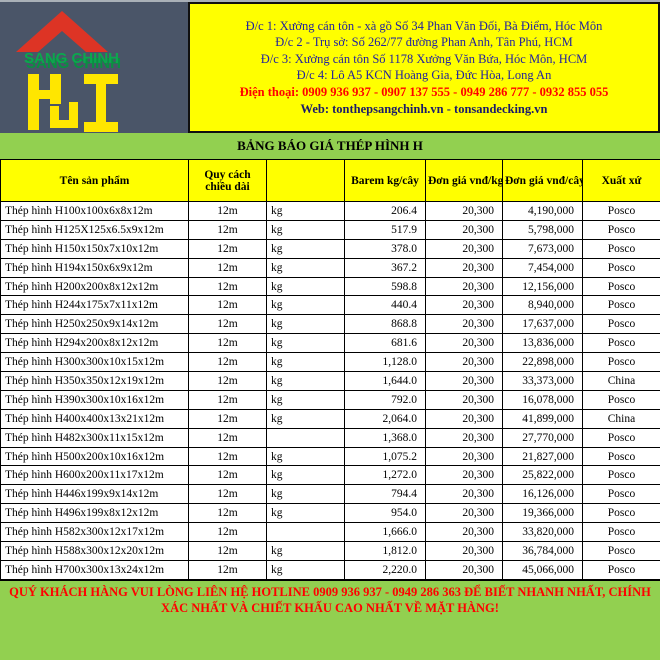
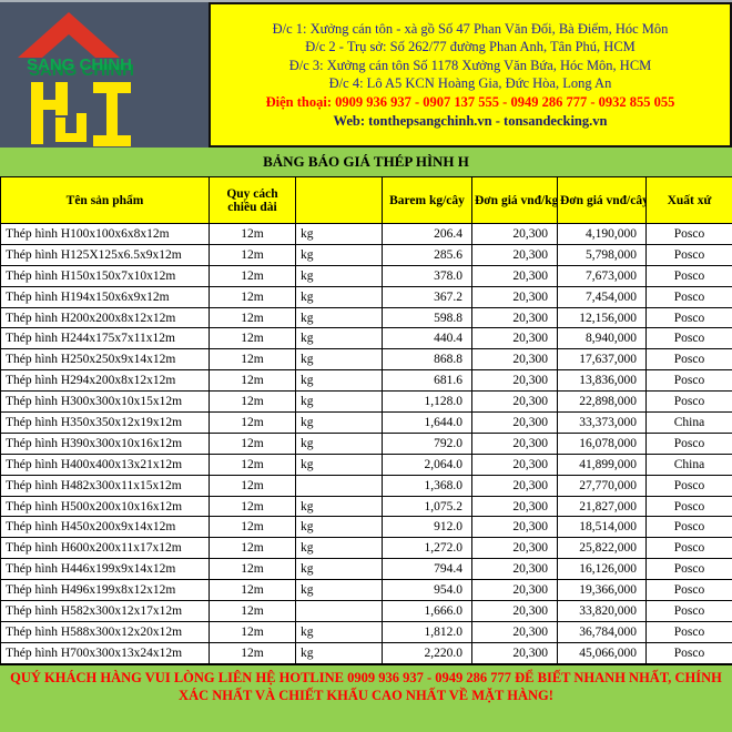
  SANG CHINH
  SANG CHINH
- Đ/c 1: Xưởng cán tôn - xà gồ Số 34 Phan Văn Đối, Bà Điểm, Hóc Môn
+ Đ/c 1: Xưởng cán tôn - xà gồ Số 47 Phan Văn Đối, Bà Điểm, Hóc Môn
  Đ/c 2 - Trụ sở: Số 262/77 đường Phan Anh, Tân Phú, HCM
  Đ/c 3: Xưởng cán tôn Số 1178 Xưởng Văn Bứa, Hóc Môn, HCM
  Đ/c 4: Lô A5 KCN Hoàng Gia, Đức Hòa, Long An
  Điện thoại: 0909 936 937 - 0907 137 555 - 0949 286 777 - 0932 855 055
  Web: tonthepsangchinh.vn - tonsandecking.vn
  BẢNG BÁO GIÁ THÉP HÌNH H
  Tên sản phẩm	Quy cách chiều dài		Barem kg/cây	Đơn giá vnđ/kg	Đơn giá vnđ/cây	Xuất xứ
  Thép hình H100x100x6x8x12m	12m	kg	206.4	20,300	4,190,000	Posco
- Thép hình H125X125x6.5x9x12m	12m	kg	517.9	20,300	5,798,000	Posco
+ Thép hình H125X125x6.5x9x12m	12m	kg	285.6	20,300	5,798,000	Posco
  Thép hình H150x150x7x10x12m	12m	kg	378.0	20,300	7,673,000	Posco
  Thép hình H194x150x6x9x12m	12m	kg	367.2	20,300	7,454,000	Posco
  Thép hình H200x200x8x12x12m	12m	kg	598.8	20,300	12,156,000	Posco
  Thép hình H244x175x7x11x12m	12m	kg	440.4	20,300	8,940,000	Posco
  Thép hình H250x250x9x14x12m	12m	kg	868.8	20,300	17,637,000	Posco
  Thép hình H294x200x8x12x12m	12m	kg	681.6	20,300	13,836,000	Posco
  Thép hình H300x300x10x15x12m	12m	kg	1,128.0	20,300	22,898,000	Posco
  Thép hình H350x350x12x19x12m	12m	kg	1,644.0	20,300	33,373,000	China
  Thép hình H390x300x10x16x12m	12m	kg	792.0	20,300	16,078,000	Posco
  Thép hình H400x400x13x21x12m	12m	kg	2,064.0	20,300	41,899,000	China
  Thép hình H482x300x11x15x12m	12m		1,368.0	20,300	27,770,000	Posco
  Thép hình H500x200x10x16x12m	12m	kg	1,075.2	20,300	21,827,000	Posco
+ Thép hình H450x200x9x14x12m	12m	kg	912.0	20,300	18,514,000	Posco
  Thép hình H600x200x11x17x12m	12m	kg	1,272.0	20,300	25,822,000	Posco
  Thép hình H446x199x9x14x12m	12m	kg	794.4	20,300	16,126,000	Posco
  Thép hình H496x199x8x12x12m	12m	kg	954.0	20,300	19,366,000	Posco
  Thép hình H582x300x12x17x12m	12m		1,666.0	20,300	33,820,000	Posco
  Thép hình H588x300x12x20x12m	12m	kg	1,812.0	20,300	36,784,000	Posco
  Thép hình H700x300x13x24x12m	12m	kg	2,220.0	20,300	45,066,000	Posco
- QUÝ KHÁCH HÀNG VUI LÒNG LIÊN HỆ HOTLINE 0909 936 937 - 0949 286 363 ĐỂ BIẾT NHANH NHẤT, CHÍNH XÁC NHẤT VÀ CHIẾT KHẤU CAO NHẤT VỀ MẶT HÀNG!
+ QUÝ KHÁCH HÀNG VUI LÒNG LIÊN HỆ HOTLINE 0909 936 937 - 0949 286 777 ĐỂ BIẾT NHANH NHẤT, CHÍNH XÁC NHẤT VÀ CHIẾT KHẤU CAO NHẤT VỀ MẶT HÀNG!
